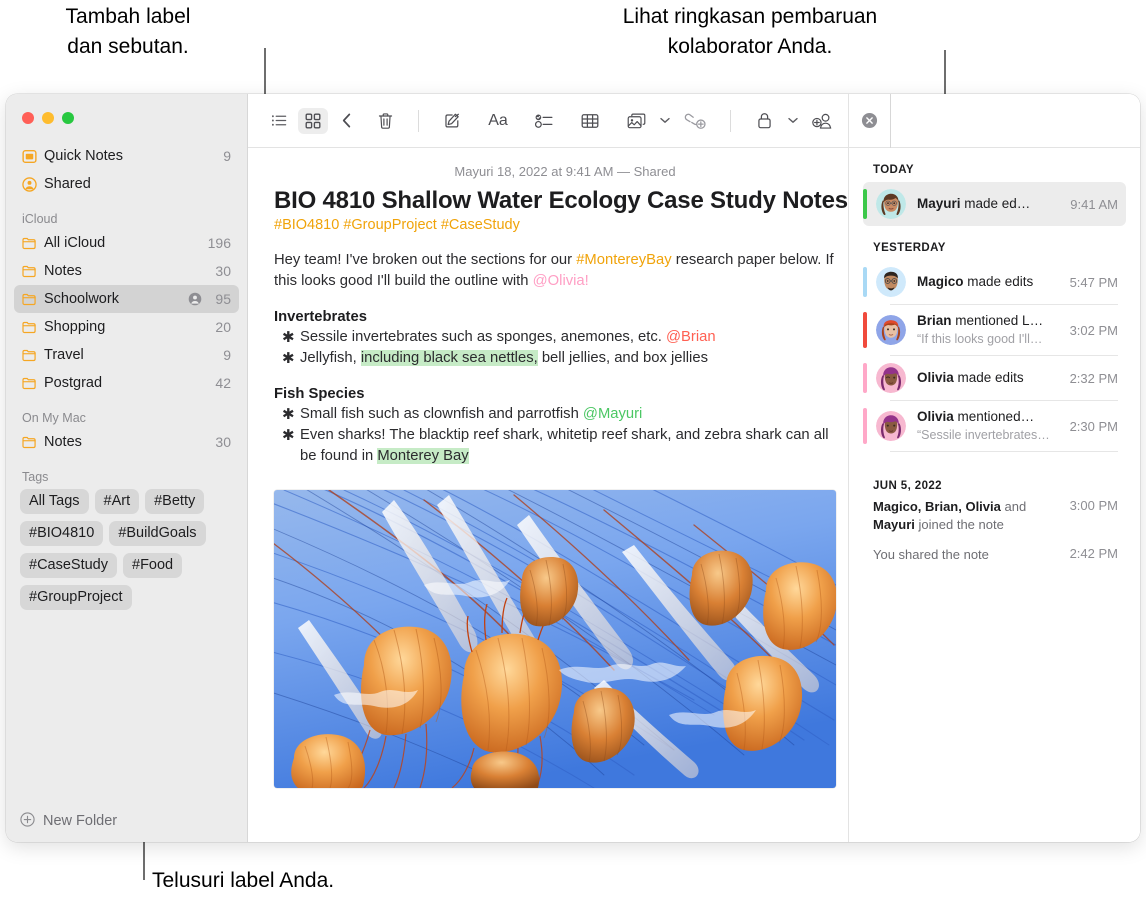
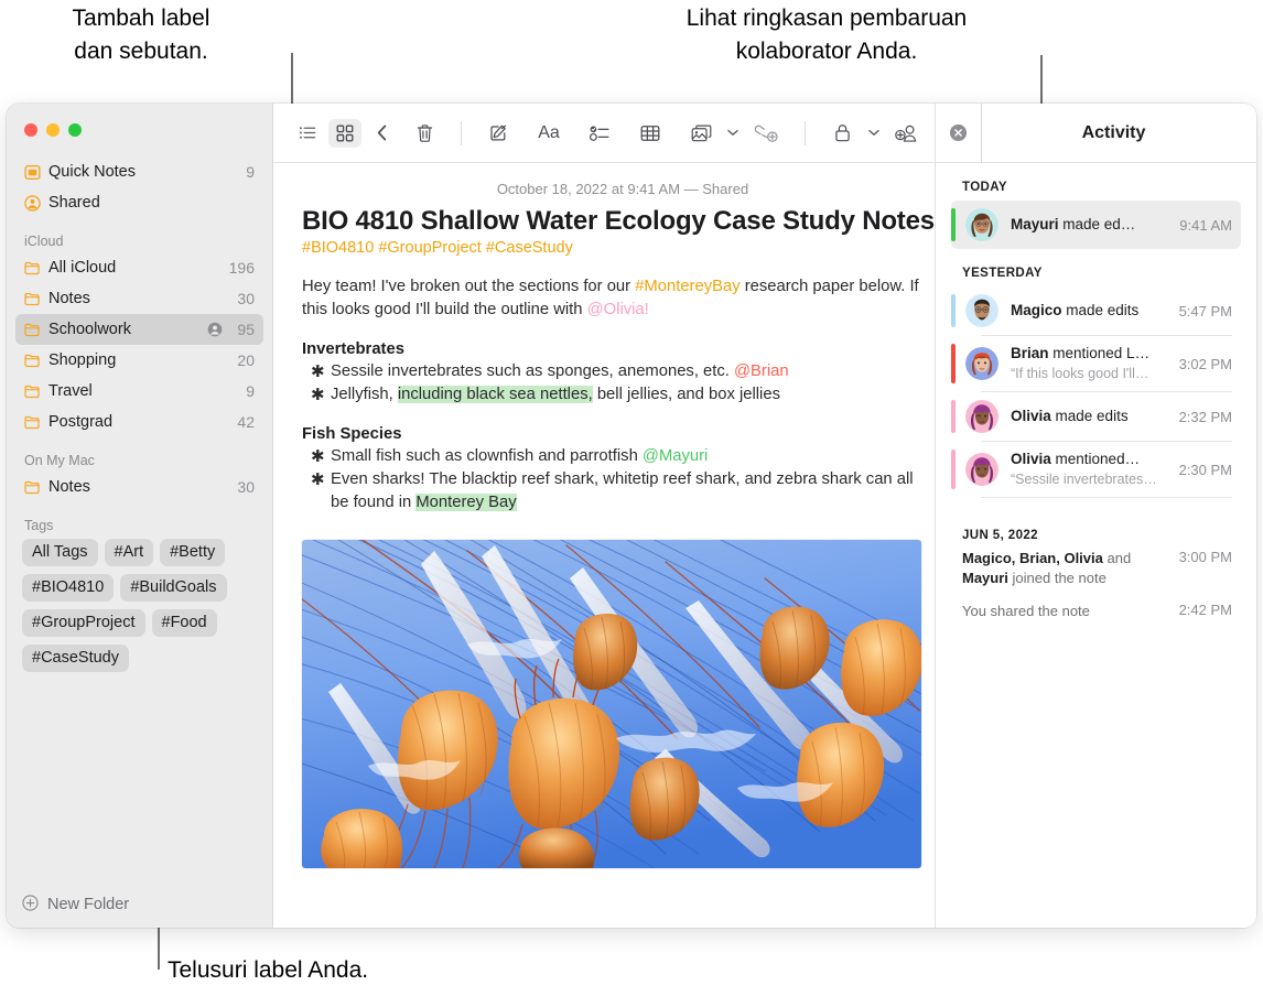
  Tambah label
  dan sebutan.
  Lihat ringkasan pembaruan
  kolaborator Anda.
  Telusuri label Anda.
  Quick Notes
  9
  Shared
  iCloud
  All iCloud
  196
  Notes
  30
  Schoolwork
  95
  Shopping
  20
  Travel
  9
  Postgrad
  42
  On My Mac
  Notes
  30
  Tags
  All Tags
  #Art
  #Betty
  #BIO4810
  #BuildGoals
- #CaseStudy
+ #GroupProject
  #Food
- #GroupProject
+ #CaseStudy
  New Folder
  Aa
- Mayuri 18, 2022 at 9:41 AM — Shared
+ October 18, 2022 at 9:41 AM — Shared
  BIO 4810 Shallow Water Ecology Case Study Notes
  #BIO4810 #GroupProject #CaseStudy
  Hey team! I've broken out the sections for our #MontereyBay research paper below. If this looks good I'll build the outline with @Olivia!
  Invertebrates
  ✱
  Sessile invertebrates such as sponges, anemones, etc. @Brian
  ✱
  Jellyfish, including black sea nettles, bell jellies, and box jellies
  Fish Species
  ✱
  Small fish such as clownfish and parrotfish @Mayuri
  ✱
  Even sharks! The blacktip reef shark, whitetip reef shark, and zebra shark can all be found in Monterey Bay
+ Activity
  TODAY
  Mayuri made ed…
  9:41 AM
  YESTERDAY
  Magico made edits
  5:47 PM
  Brian mentioned L… “If this looks good I'll…
  3:02 PM
  Olivia made edits
  2:32 PM
  Olivia mentioned… “Sessile invertebrates…
  2:30 PM
  JUN 5, 2022
  Magico, Brian, Olivia and Mayuri joined the note
  3:00 PM
  You shared the note
  2:42 PM
